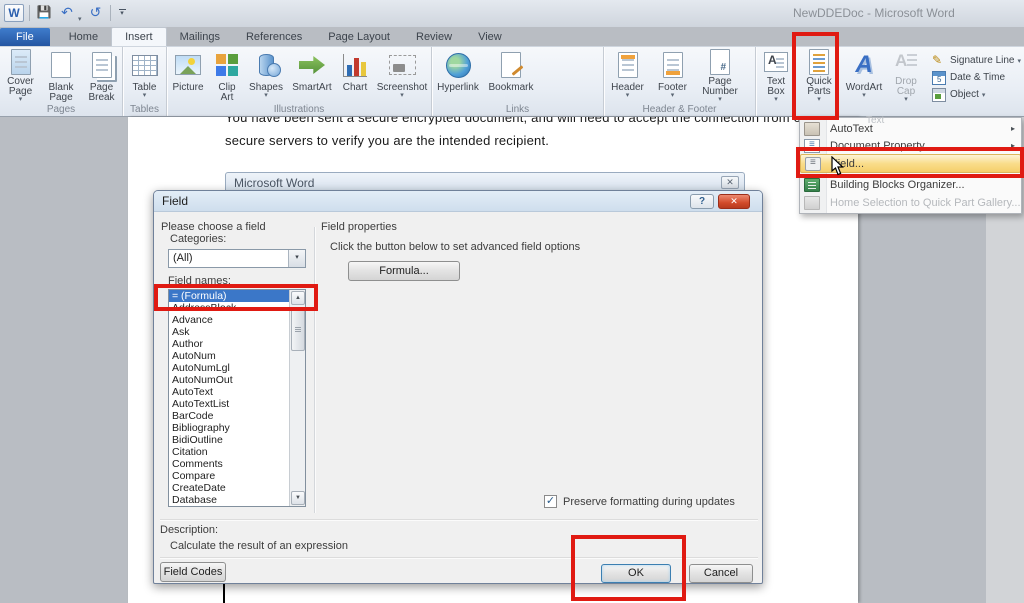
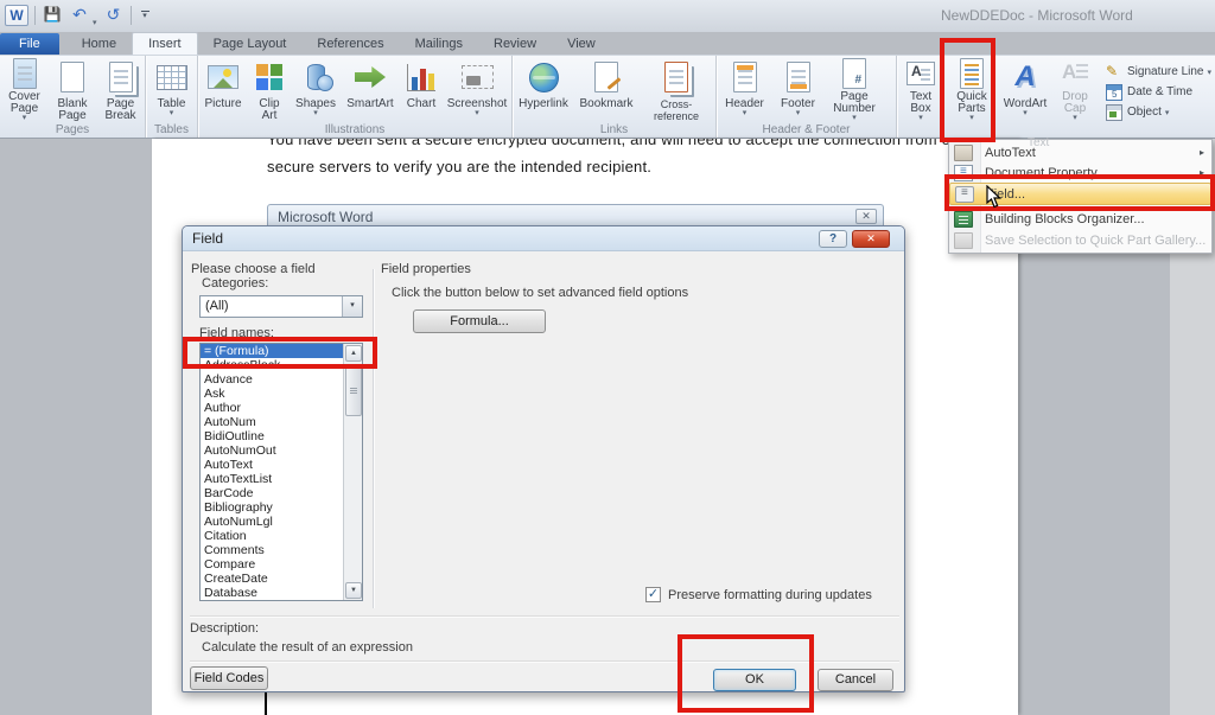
  NewDDEDoc - Microsoft Word
  File
  Home
  Insert
- Mailings
+ Page Layout
  References
- Page Layout
+ Mailings
  Review
  View
  Cover
  Page
  Blank
  Page
  Page
  Break
  Pages
  Table
  Tables
  Picture
  Clip
  Art
  Shapes
  SmartArt
  Chart
  Screenshot
  Illustrations
  Hyperlink
  Bookmark
+ Cross-reference
  Links
  Header
  Footer
  Page
  Number
  Header & Footer
  Text
  Box
  Quick
  Parts
  WordArt
  Drop
  Cap
  Signature Line
  Date & Time
  Object
  You have been sent a secure encrypted document, and will need to accept the connection from o
  secure servers to verify you are the intended recipient.
  Microsoft Word
  Field
  Please choose a field
  Categories:
  (All)
  Field names:
  = (Formula)
  AddressBlock
  Advance
  Ask
  Author
  AutoNum
- AutoNumLgl
+ BidiOutline
  AutoNumOut
  AutoText
  AutoTextList
  BarCode
  Bibliography
- BidiOutline
+ AutoNumLgl
  Citation
  Comments
  Compare
  CreateDate
  Database
  Field properties
  Click the button below to set advanced field options
  Formula...
  Preserve formatting during updates
  Description:
  Calculate the result of an expression
  Field Codes
  OK
  Cancel
  AutoText
  Document Property
  eld...
  Building Blocks Organizer...
- Home Selection to Quick Part Gallery...
+ Save Selection to Quick Part Gallery...
  Text
